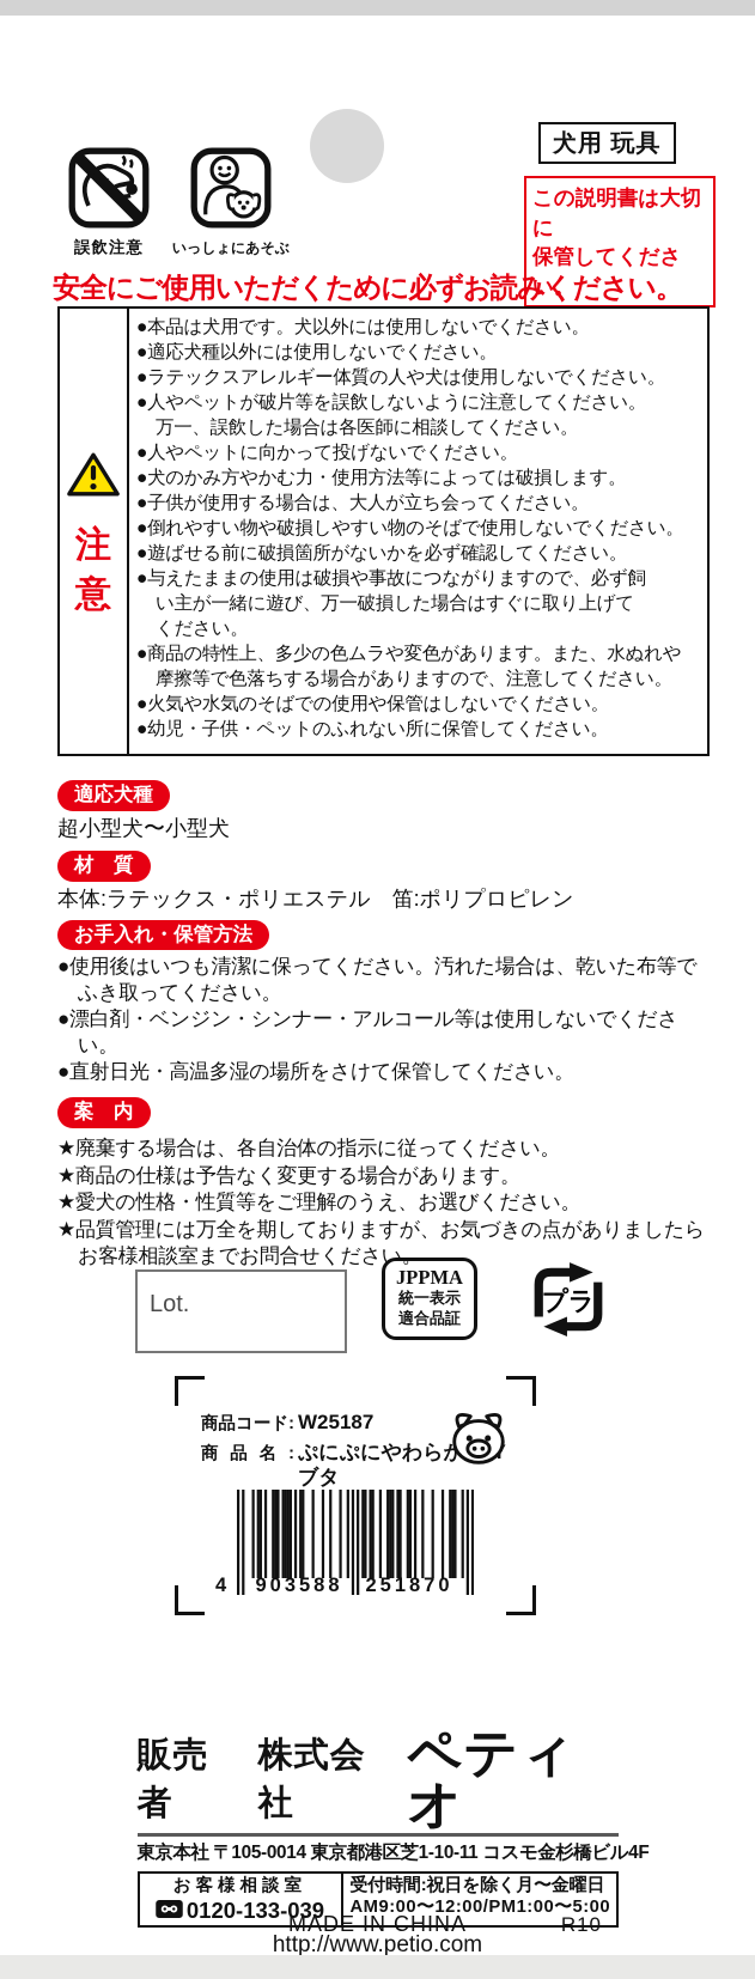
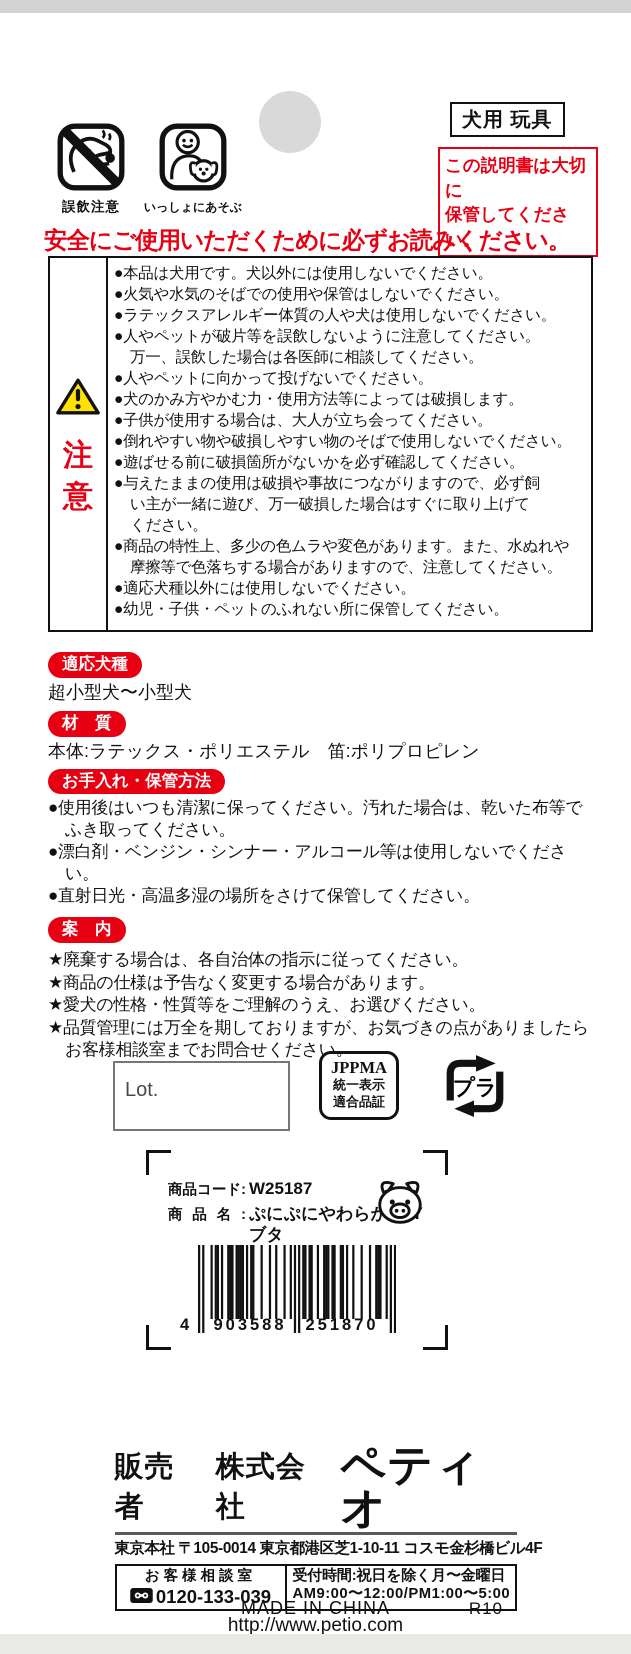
  誤飲注意
  いっしょにあそぶ
  犬用 玩具
  この説明書は大切に
  保管してください。
  安全にご使用いただくために必ずお読みください。
  注意
  本品は犬用です。犬以外には使用しないでください。
- 適応犬種以外には使用しないでください。
+ 火気や水気のそばでの使用や保管はしないでください。
  ラテックスアレルギー体質の人や犬は使用しないでください。
  人やペットが破片等を誤飲しないように注意してください。
  万一、誤飲した場合は各医師に相談してください。
  人やペットに向かって投げないでください。
  犬のかみ方やかむ力・使用方法等によっては破損します。
  子供が使用する場合は、大人が立ち会ってください。
  倒れやすい物や破損しやすい物のそばで使用しないでください。
  遊ばせる前に破損箇所がないかを必ず確認してください。
  与えたままの使用は破損や事故につながりますので、必ず飼
  い主が一緒に遊び、万一破損した場合はすぐに取り上げて
  ください。
  商品の特性上、多少の色ムラや変色があります。また、水ぬれや
  摩擦等で色落ちする場合がありますので、注意してください。
- 火気や水気のそばでの使用や保管はしないでください。
+ 適応犬種以外には使用しないでください。
  幼児・子供・ペットのふれない所に保管してください。
  適応犬種
  超小型犬〜小型犬
  材 質
  本体:ラテックス・ポリエステル 笛:ポリプロピレン
  お手入れ・保管方法
  使用後はいつも清潔に保ってください。汚れた場合は、乾いた布等で
  ふき取ってください。
  漂白剤・ベンジン・シンナー・アルコール等は使用しないでください。
  直射日光・高温多湿の場所をさけて保管してください。
  案 内
  廃棄する場合は、各自治体の指示に従ってください。
  商品の仕様は予告なく変更する場合があります。
  愛犬の性格・性質等をご理解のうえ、お選びください。
  品質管理には万全を期しておりますが、お気づきの点がありましたら
  お客様相談室までお問合せください。
  Lot.
  JPPMA
  統一表示
  適合品証
  プラ
  商品コード:
  W25187
  商品名:
  ぷにぷにやわらか
  ブタ
  4
  903588
  251870
  販売者
  株式会社
  ペティオ
  東京本社 〒105-0014 東京都港区芝1-10-11 コスモ金杉橋ビル4F
  お客様相談室
  0120-133-039
  受付時間:祝日を除く月〜金曜日
  AM9:00〜12:00/PM1:00〜5:00
  http://www.petio.com
  MADE IN CHINA
  R10
